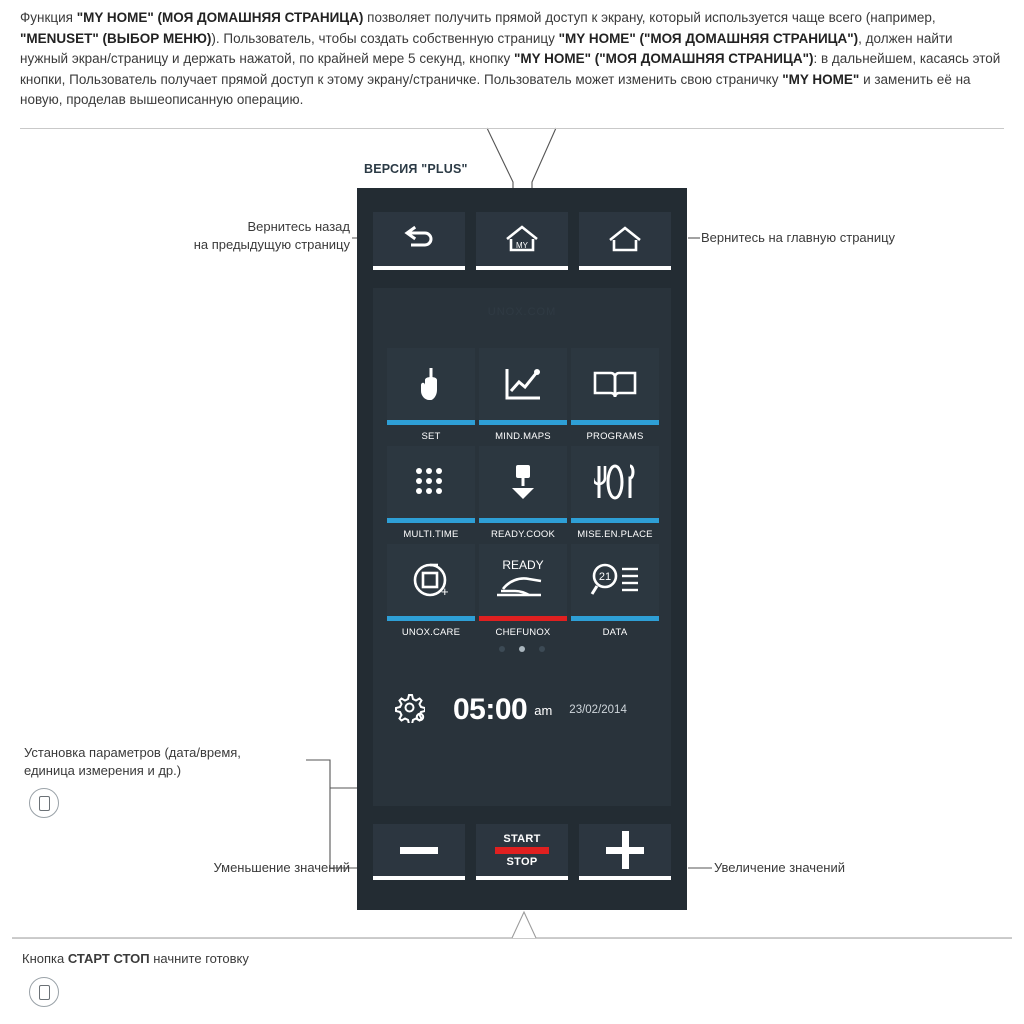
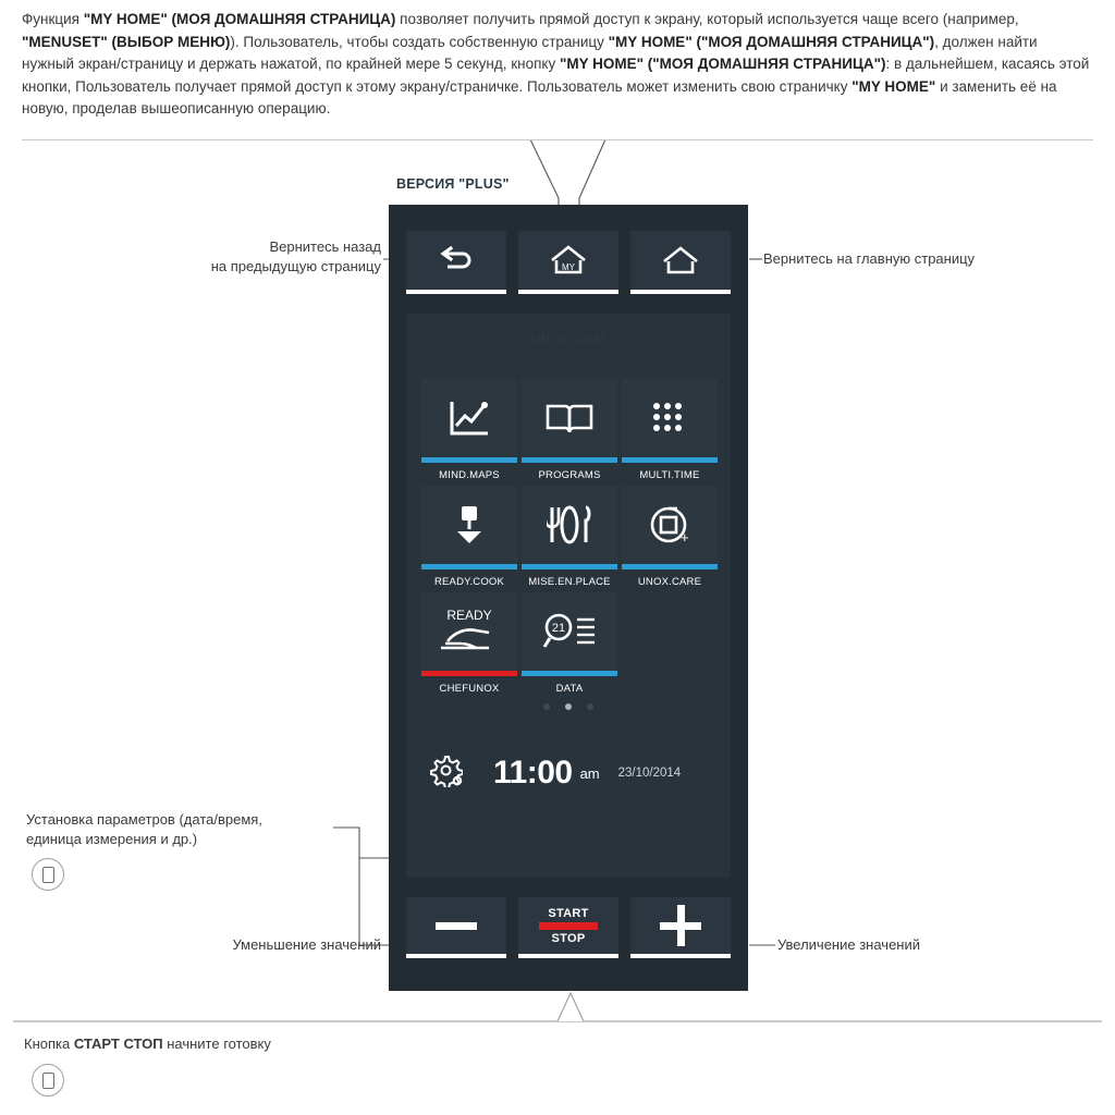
  Функция "MY HOME" (МОЯ ДОМАШНЯЯ СТРАНИЦА) позволяет получить прямой доступ к экрану, который используется чаще всего (например, "MENUSET" (ВЫБОР МЕНЮ)). Пользователь, чтобы создать собственную страницу "MY HOME" ("МОЯ ДОМАШНЯЯ СТРАНИЦА"), должен найти нужный экран/страницу и держать нажатой, по крайней мере 5 секунд, кнопку "MY HOME" ("МОЯ ДОМАШНЯЯ СТРАНИЦА"): в дальнейшем, касаясь этой кнопки, Пользователь получает прямой доступ к этому экрану/страничке. Пользователь может изменить свою страничку "MY HOME" и заменить её на новую, проделав вышеописанную операцию.
  ВЕРСИЯ "PLUS"
  MY
- SET
  MIND.MAPS
  PROGRAMS
  MULTI.TIME
  READY.COOK
  MISE.EN.PLACE
  +
  UNOX.CARE
  READY
  CHEFUNOX
  21
  DATA
- 05:00
+ 11:00
  am
- 23/02/2014
+ 23/10/2014
  START
  STOP
  Вернитесь назад
  на предыдущую страницу
  Вернитесь на главную страницу
  Установка параметров (дата/время,
  единица измерения и др.)
  Уменьшение значений
  Увеличение значений
  Кнопка СТАРТ СТОП начните готовку
